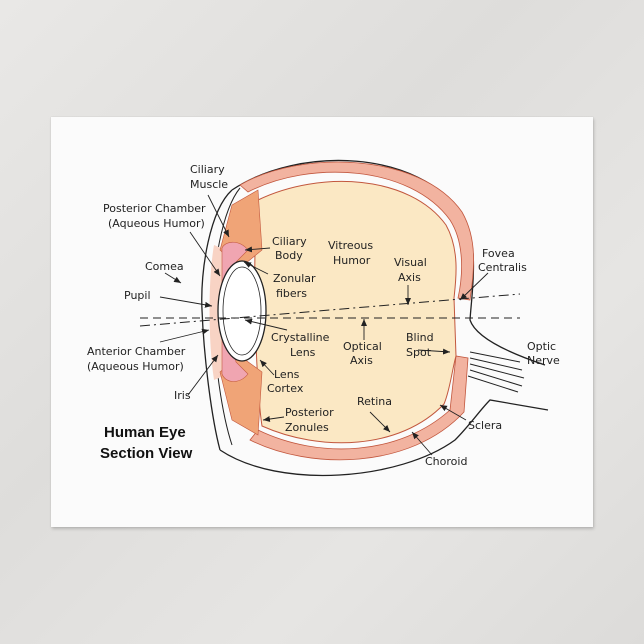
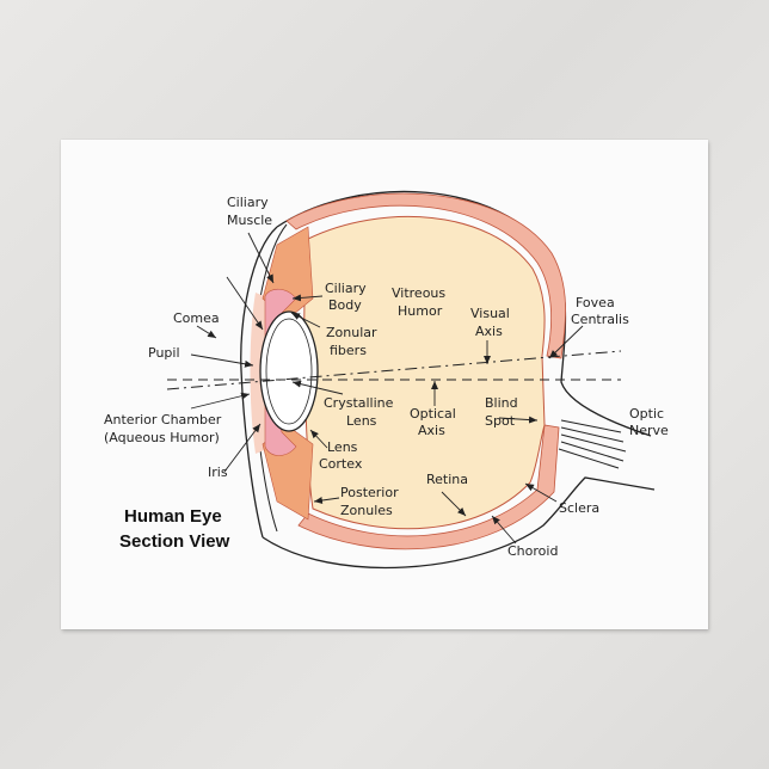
  Ciliary Muscle
- Posterior Chamber (Aqueous Humor)
  Comea
  Pupil
  Anterior Chamber (Aqueous Humor)
  Iris
  Ciliary Body
  Zonular fibers
  Vitreous Humor
  Visual Axis
  Fovea Centralis
  Crystalline Lens
  Optical Axis
  Blind Spot
  Optic Nerve
  Lens Cortex
  Posterior Zonules
  Retina
  Sclera
  Choroid
  Human Eye Section View
